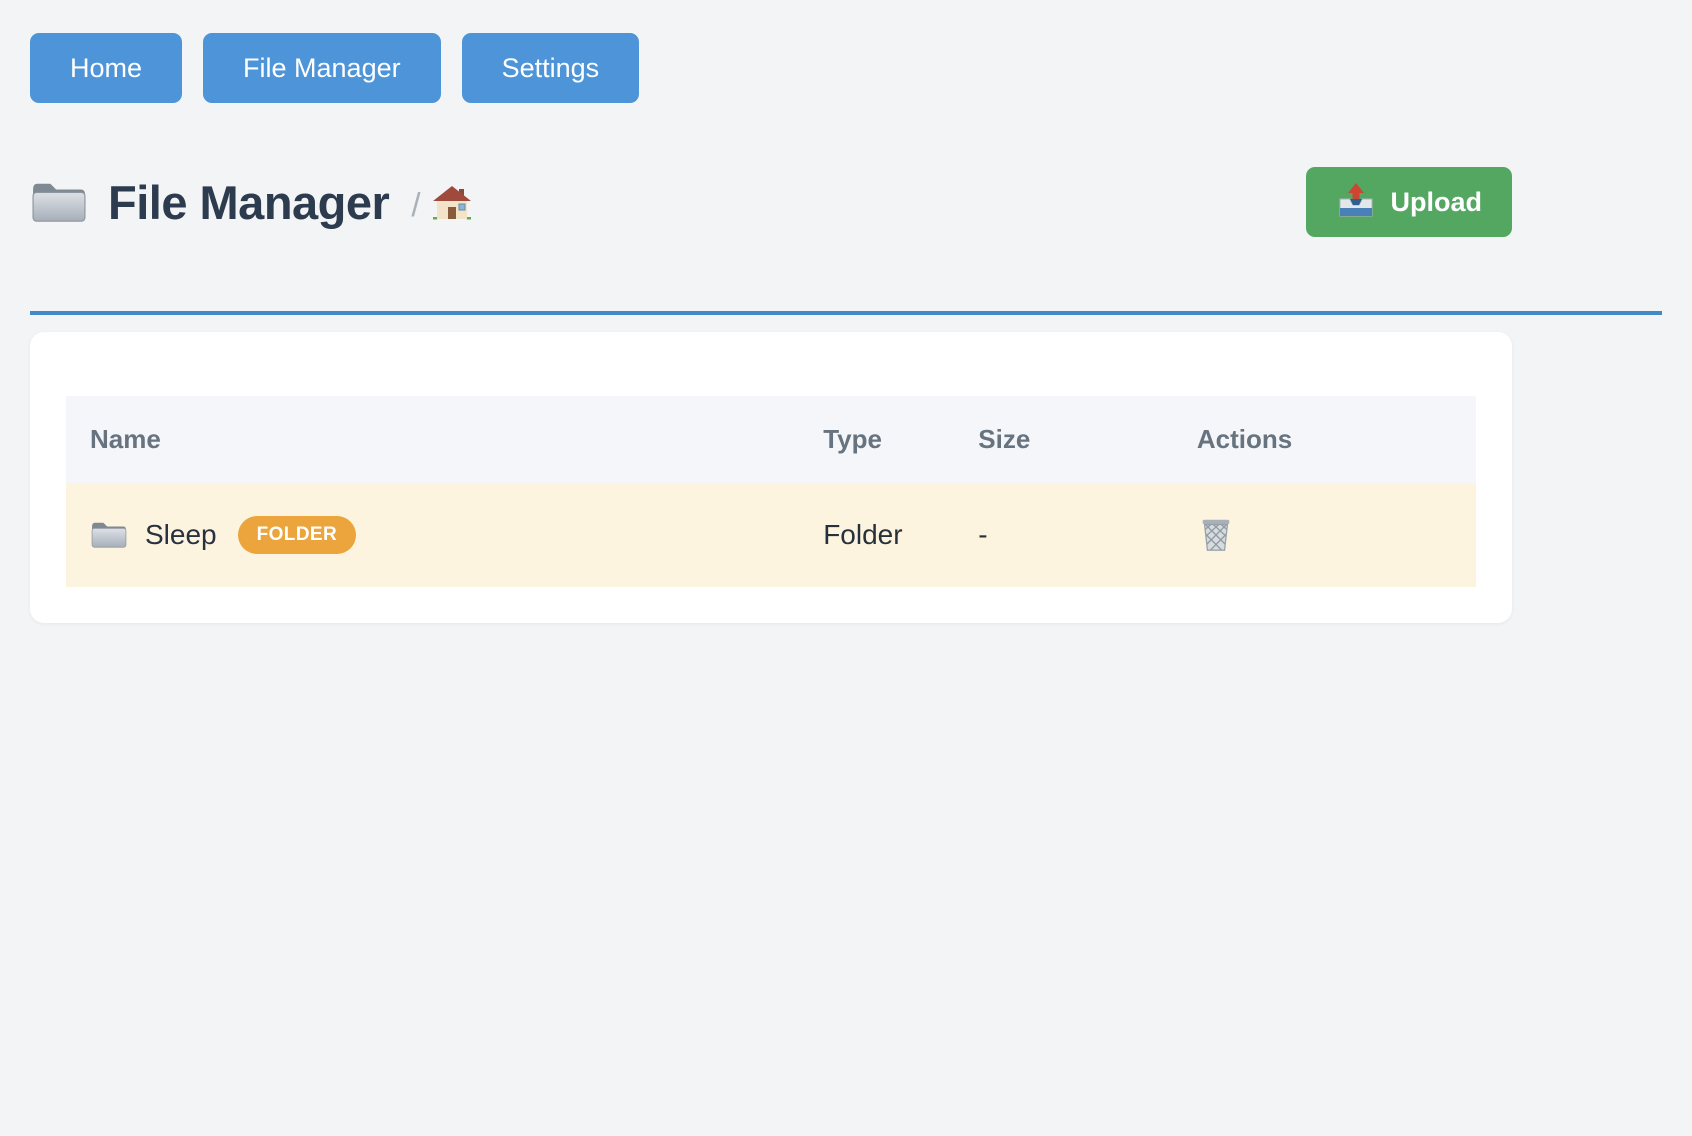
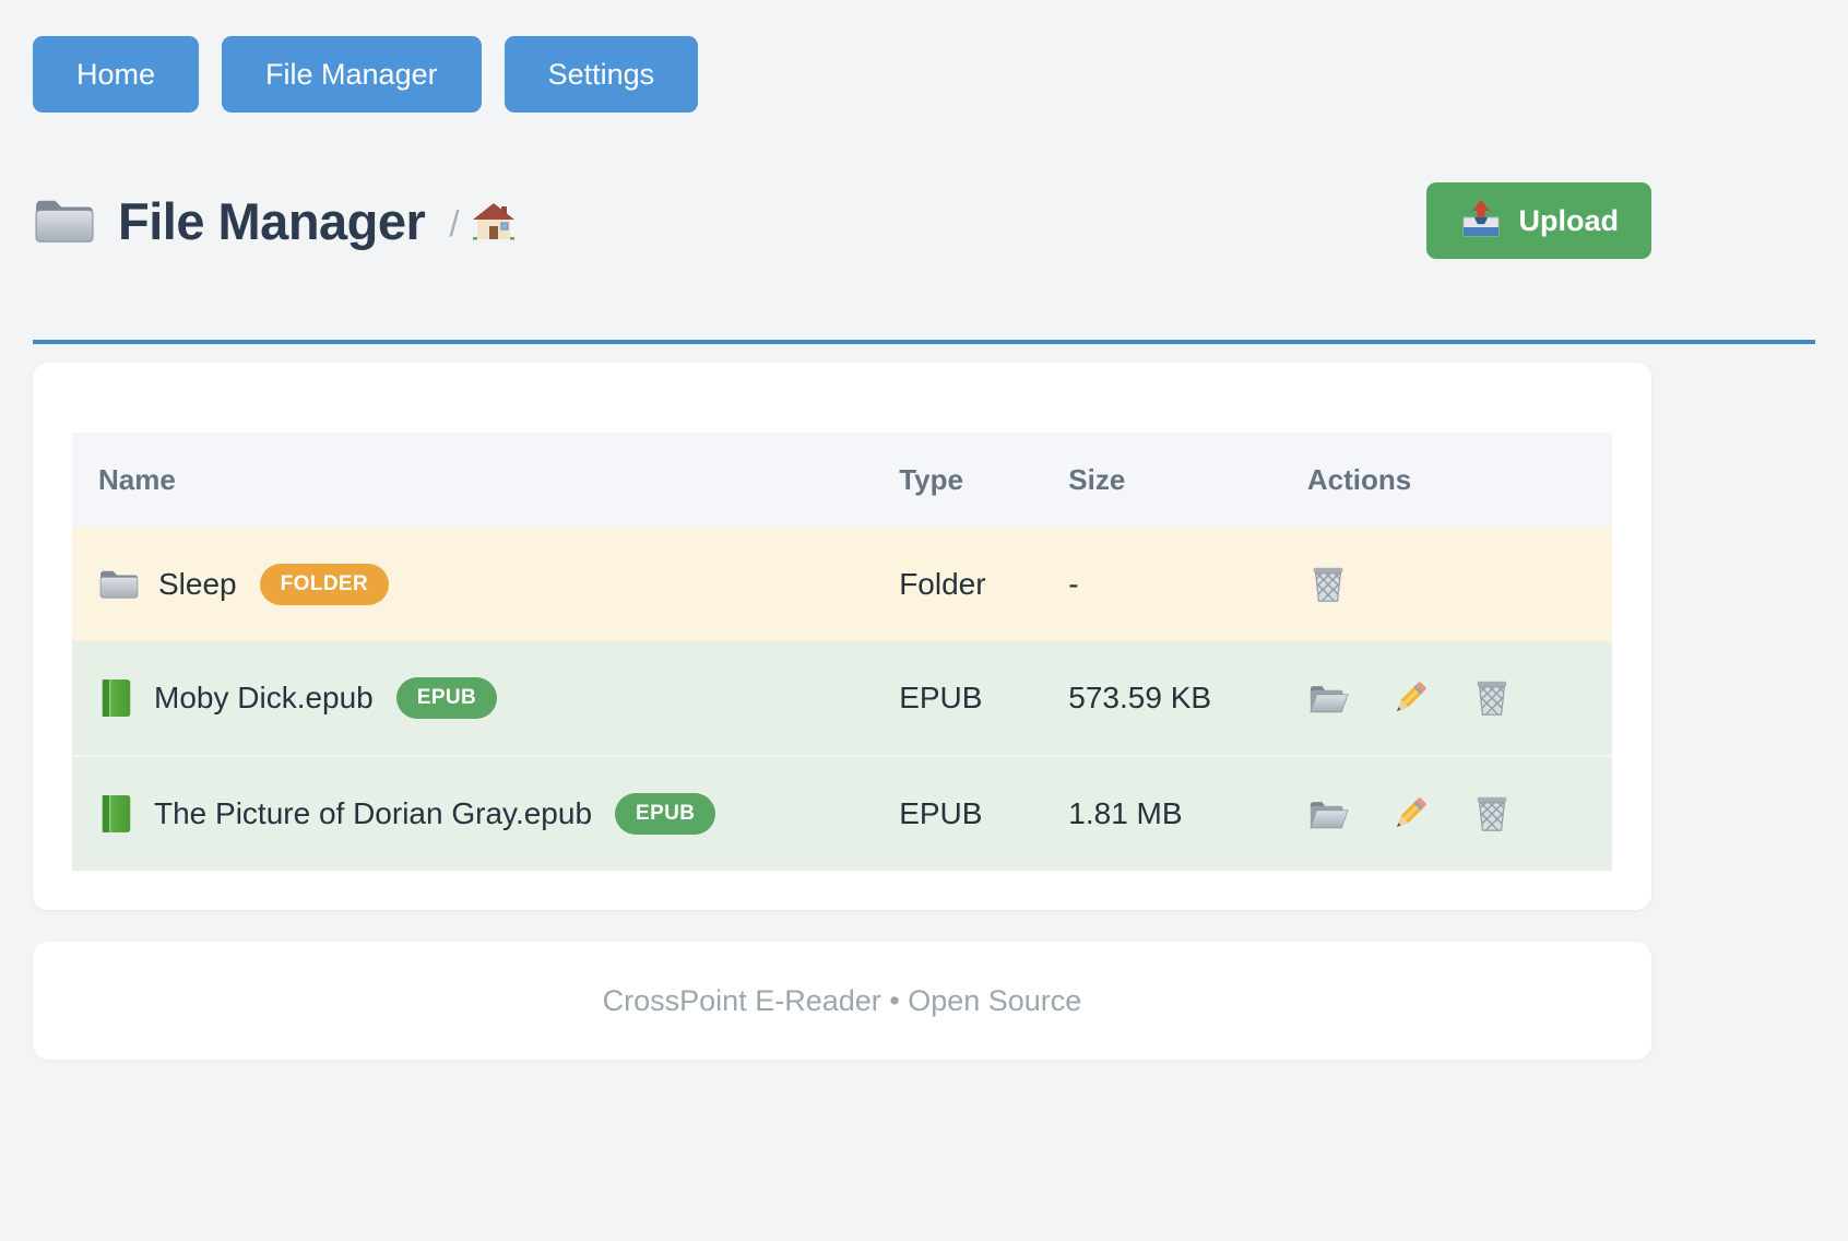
  Home
  File Manager
  Settings
  File Manager
  /
  Upload
  Name	Type	Size	Actions
  Sleep FOLDER	Folder	-
+ Moby Dick.epub EPUB	EPUB	573.59 KB
+ The Picture of Dorian Gray.epub EPUB	EPUB	1.81 MB
+ CrossPoint E-Reader • Open Source
